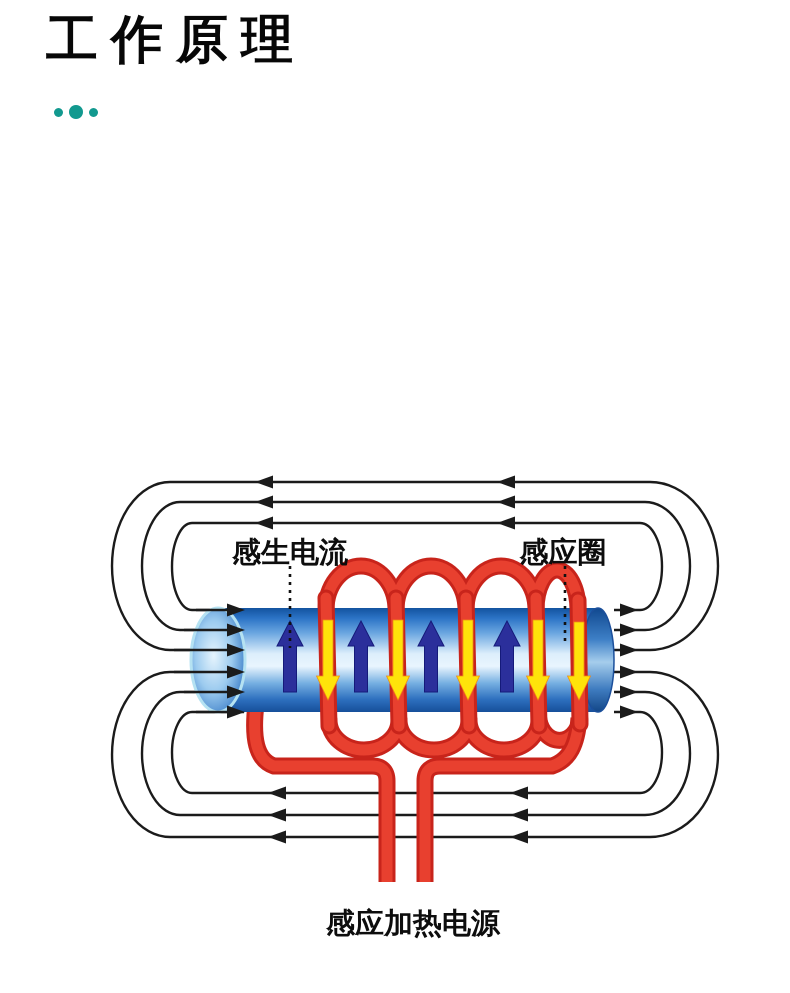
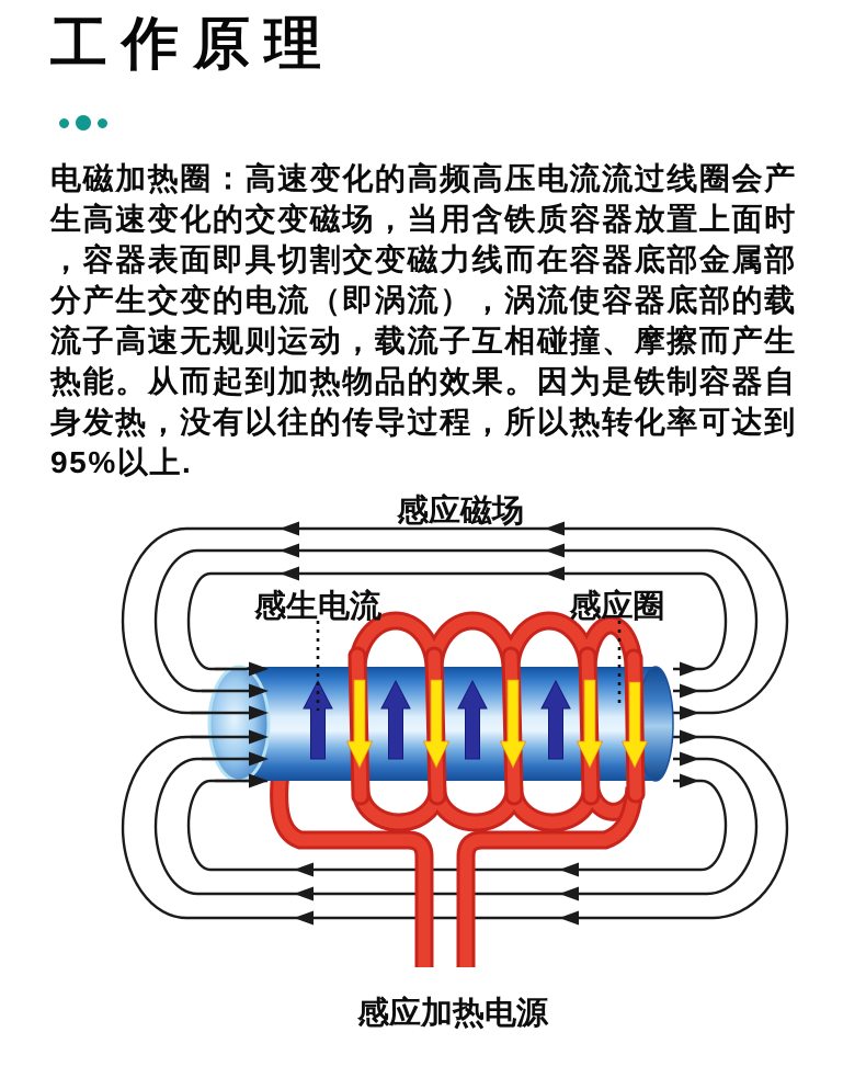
  工作原理
+ 电磁加热圈：高速变化的高频高压电流流过线圈会产
+ 生高速变化的交变磁场，当用含铁质容器放置上面时
+ ，容器表面即具切割交变磁力线而在容器底部金属部
+ 分产生交变的电流（即涡流），涡流使容器底部的载
+ 流子高速无规则运动，载流子互相碰撞、摩擦而产生
+ 热能。从而起到加热物品的效果。因为是铁制容器自
+ 身发热，没有以往的传导过程，所以热转化率可达到
+ 95%以上.
+ 感应磁场
  感生电流
  感应圈
  感应加热电源
